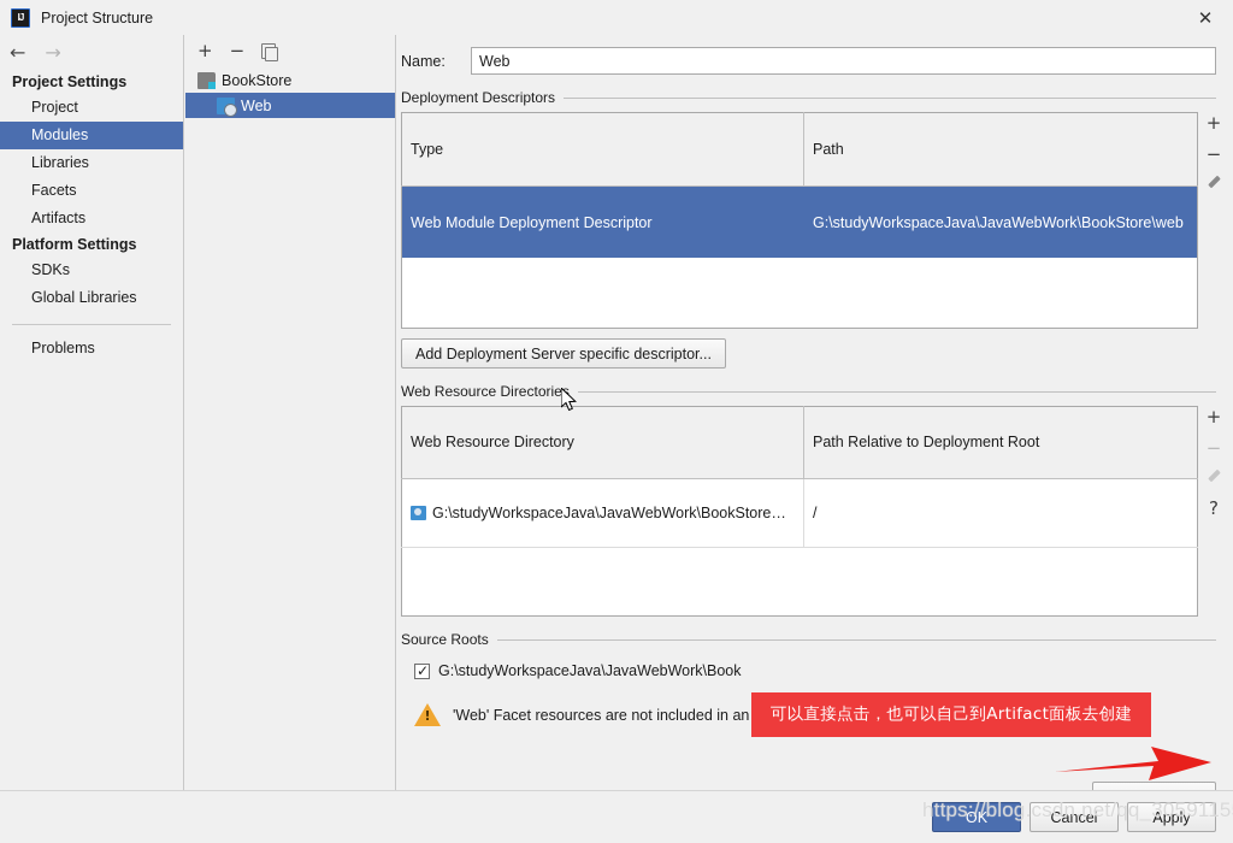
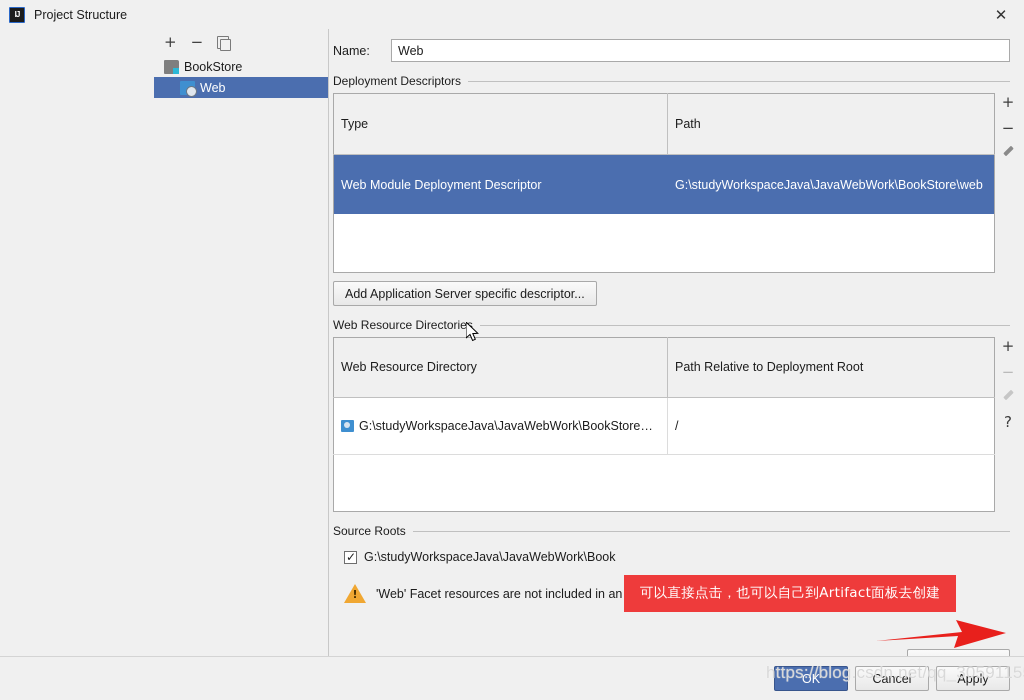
  IJ
  Project Structure
  ✕
- ←
- →
- Project Settings
- Project
- Modules
- Libraries
- Facets
- Artifacts
- Platform Settings
- SDKs
- Global Libraries
- Problems
  +
  −
  BookStore
  Web
  Name:
  Web
  Deployment Descriptors
  Type	Path
  Web Module Deployment Descriptor	G:\studyWorkspaceJava\JavaWebWork\BookStore\web
  +
  −
- Add Deployment Server specific descriptor...
+ Add Application Server specific descriptor...
  Web Resource Directorie
  Web Resource Directory	Path Relative to Deployment Root
  G:\studyWorkspaceJava\JavaWebWork\BookStore…	/
  +
  −
  ?
  Source Roots
  G:\studyWorkspaceJava\JavaWebWork\Book
  'Web' Facet resources are not included in an
  OK
  Cancel
  Apply
  可以直接点击，也可以自己到Artifact面板去创建
  https://blog.csdn.net/qq_3059115
